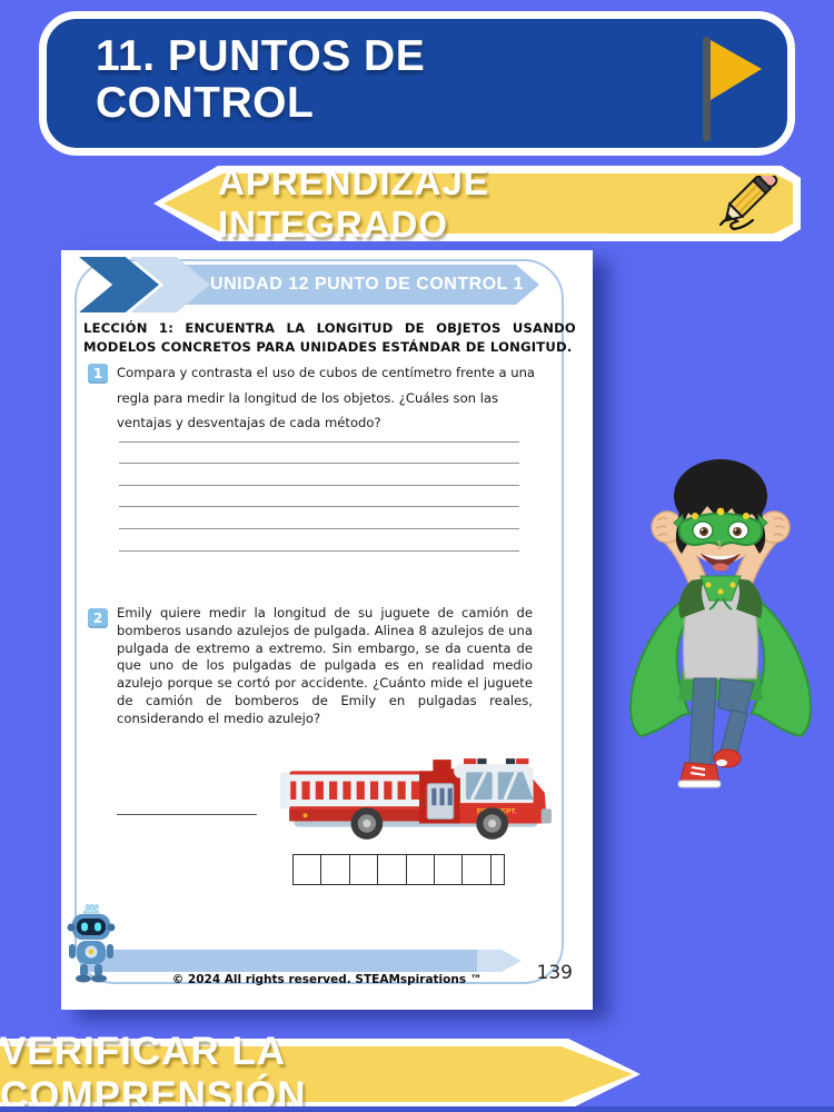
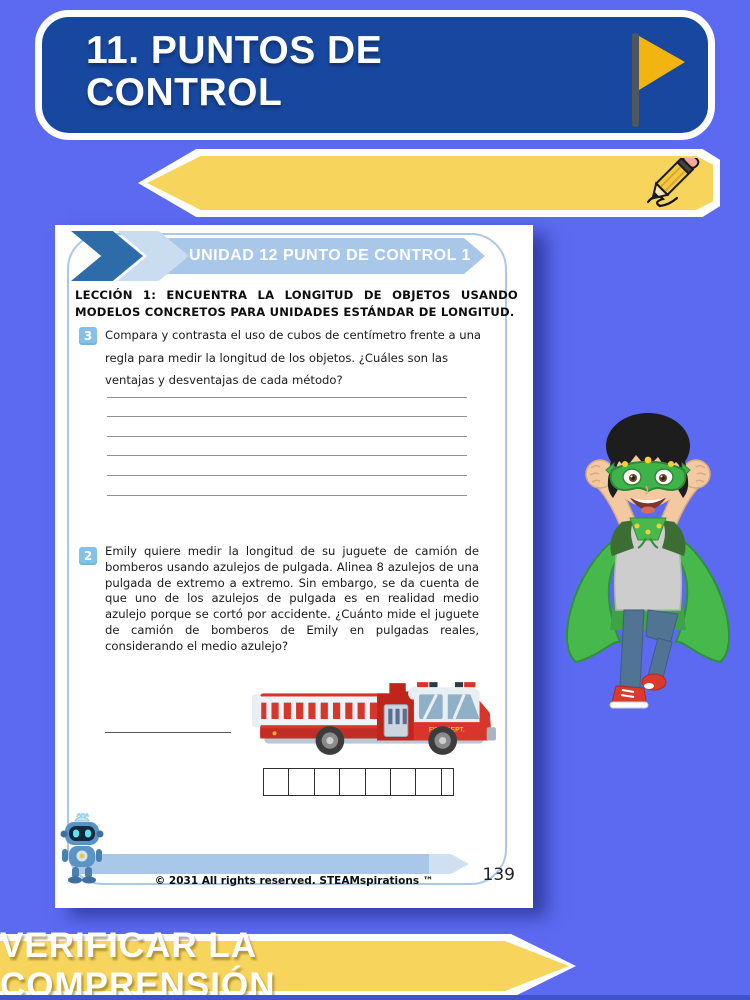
  11. PUNTOS DE CONTROL
- APRENDIZAJE INTEGRADO
  UNIDAD 12 PUNTO DE CONTROL 1
  LECCIÓN 1: ENCUENTRA LA LONGITUD DE OBJETOS USANDO MODELOS CONCRETOS PARA UNIDADES ESTÁNDAR DE LONGITUD.
- 1
+ 3
  Compara y contrasta el uso de cubos de centímetro frente a una regla para medir la longitud de los objetos. ¿Cuáles son las ventajas y desventajas de cada método?
  2
- Emily quiere medir la longitud de su juguete de camión de bomberos usando azulejos de pulgada. Alinea 8 azulejos de una pulgada de extremo a extremo. Sin embargo, se da cuenta de que uno de los pulgadas de pulgada es en realidad medio azulejo porque se cortó por accidente. ¿Cuánto mide el juguete de camión de bomberos de Emily en pulgadas reales, considerando el medio azulejo?
+ Emily quiere medir la longitud de su juguete de camión de bomberos usando azulejos de pulgada. Alinea 8 azulejos de una pulgada de extremo a extremo. Sin embargo, se da cuenta de que uno de los azulejos de pulgada es en realidad medio azulejo porque se cortó por accidente. ¿Cuánto mide el juguete de camión de bomberos de Emily en pulgadas reales, considerando el medio azulejo?
- © 2024 All rights reserved. STEAMspirations ™
+ © 2031 All rights reserved. STEAMspirations ™
  139
  VERIFICAR LA COMPRENSIÓN
